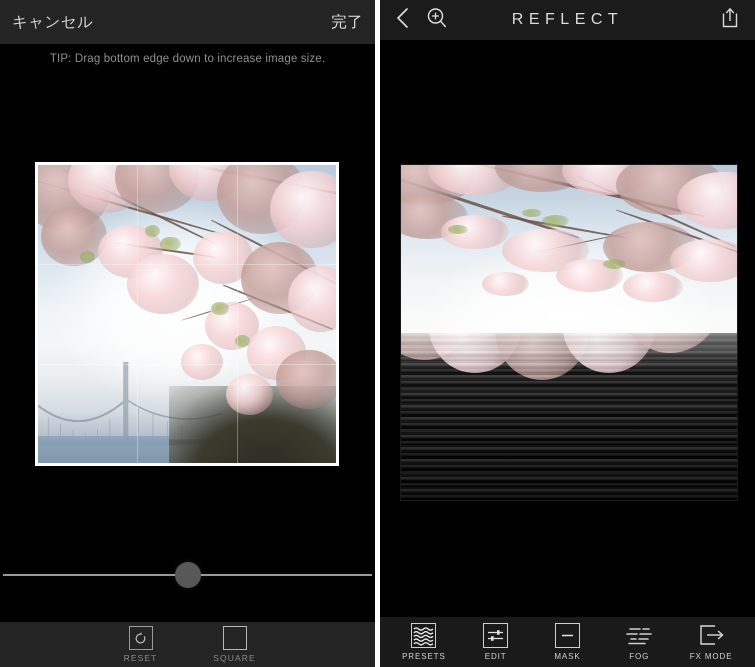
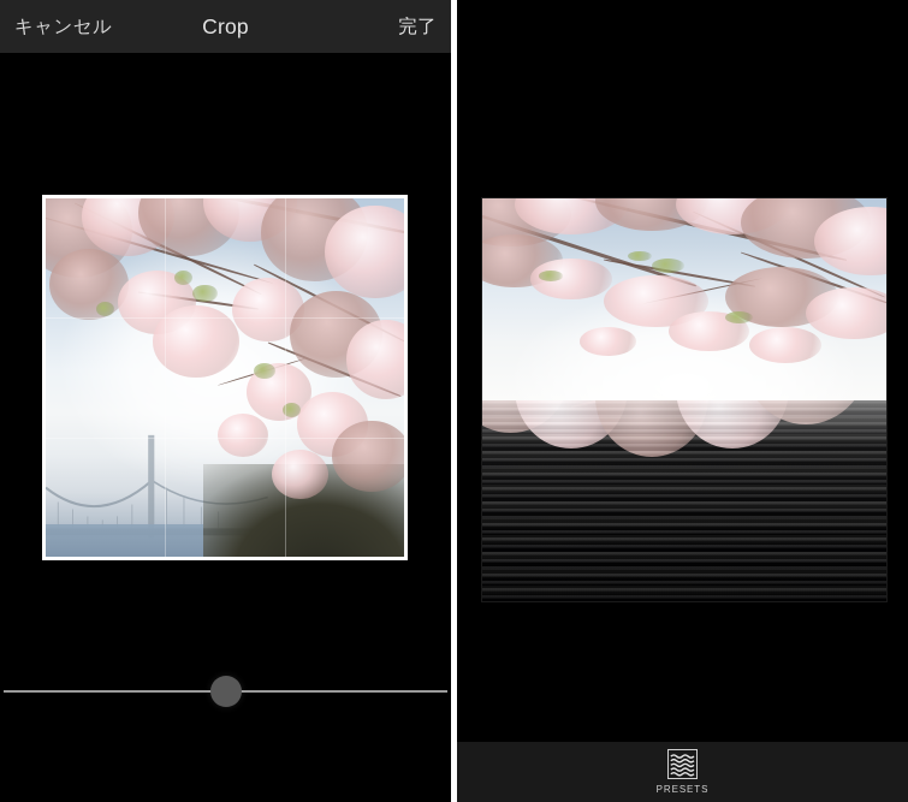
  キャンセル
+ Crop
  完了
- TIP: Drag bottom edge down to increase image size.
- RESET
- SQUARE
- REFLECT
  PRESETS
- EDIT
- MASK
- FOG
- FX MODE
